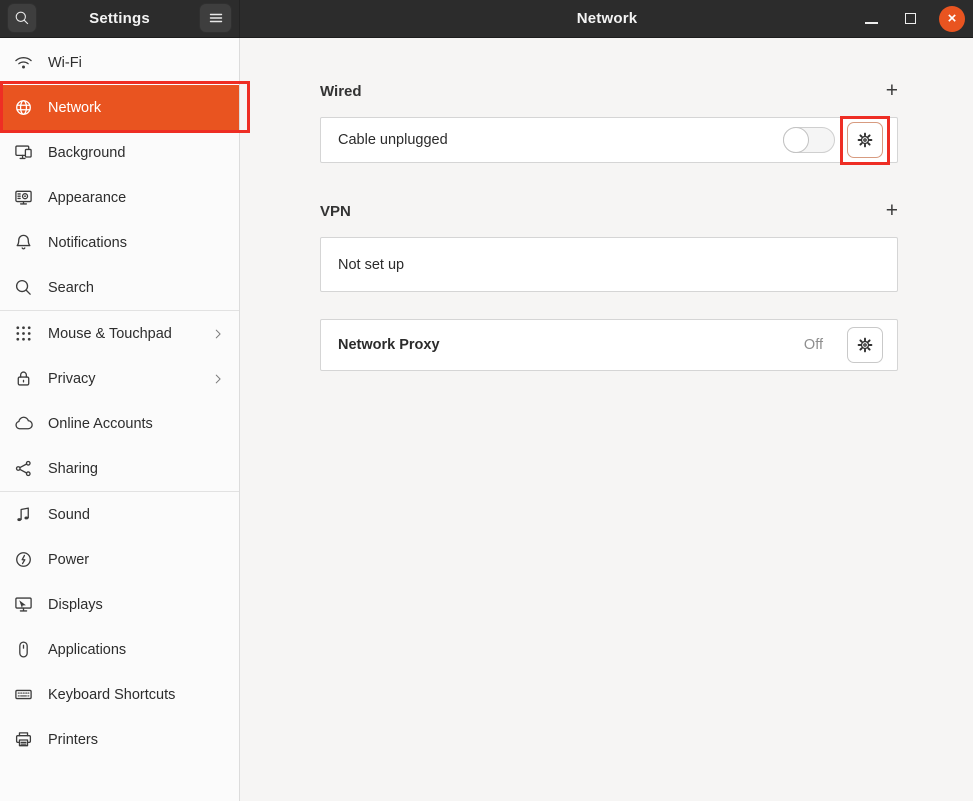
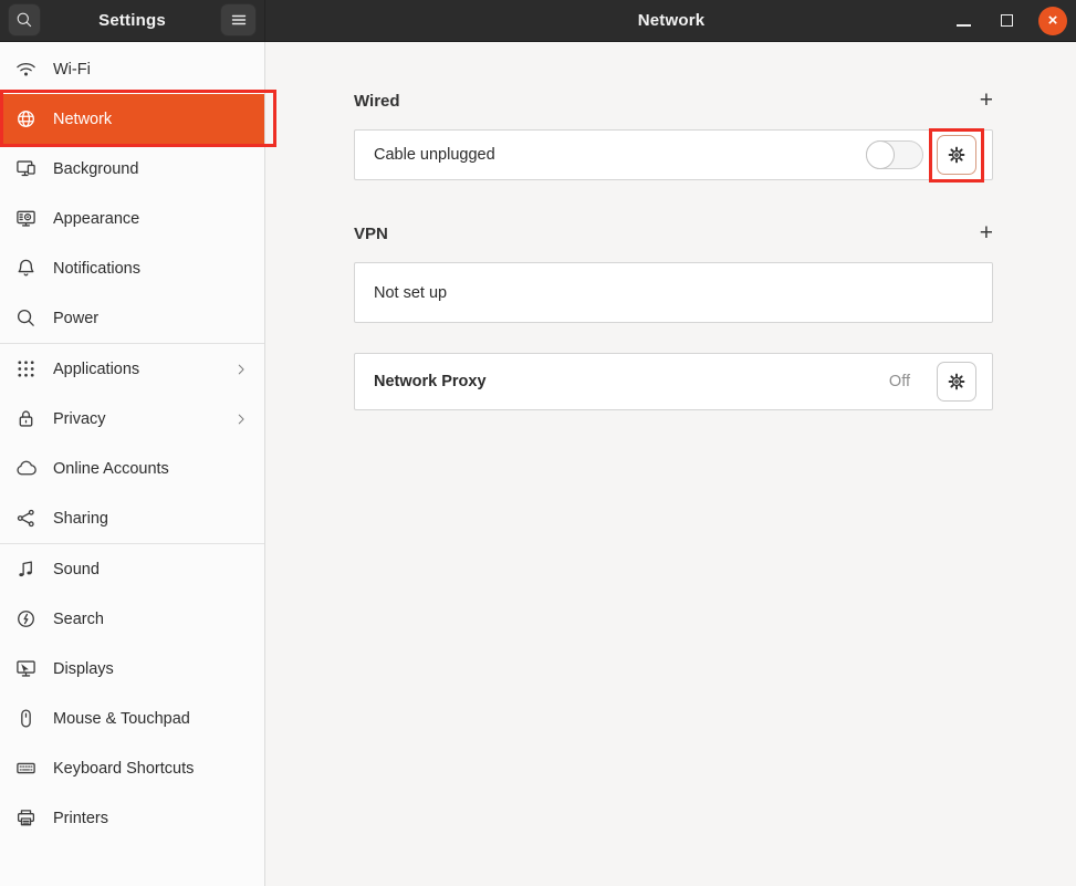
  Settings
  Network
  ×
  Wi-Fi
  Network
  Background
  Appearance
  Notifications
- Search
+ Power
- Mouse & Touchpad
+ Applications
  Privacy
  Online Accounts
  Sharing
  Sound
- Power
+ Search
  Displays
- Applications
+ Mouse & Touchpad
  Keyboard Shortcuts
  Printers
  Wired
  +
  Cable unplugged
  VPN
  +
  Not set up
  Network Proxy
  Off
